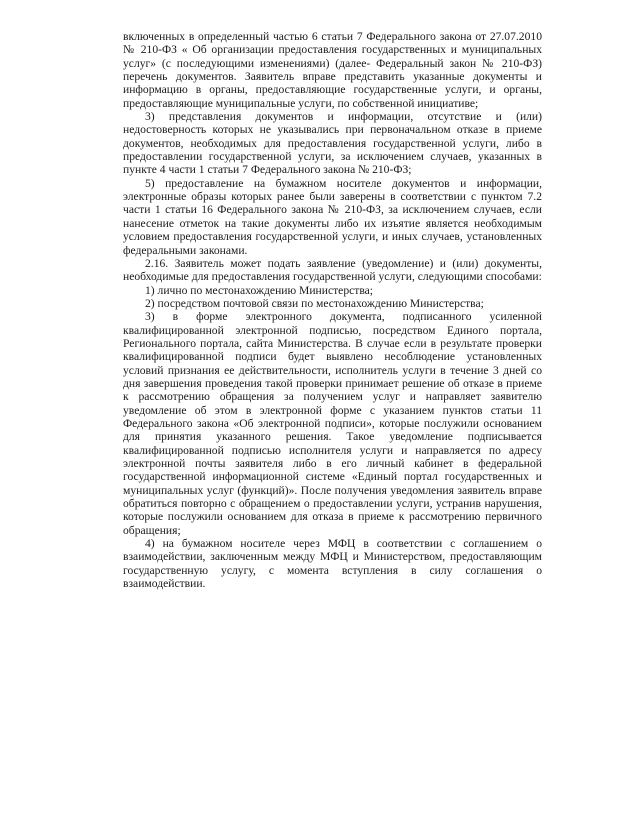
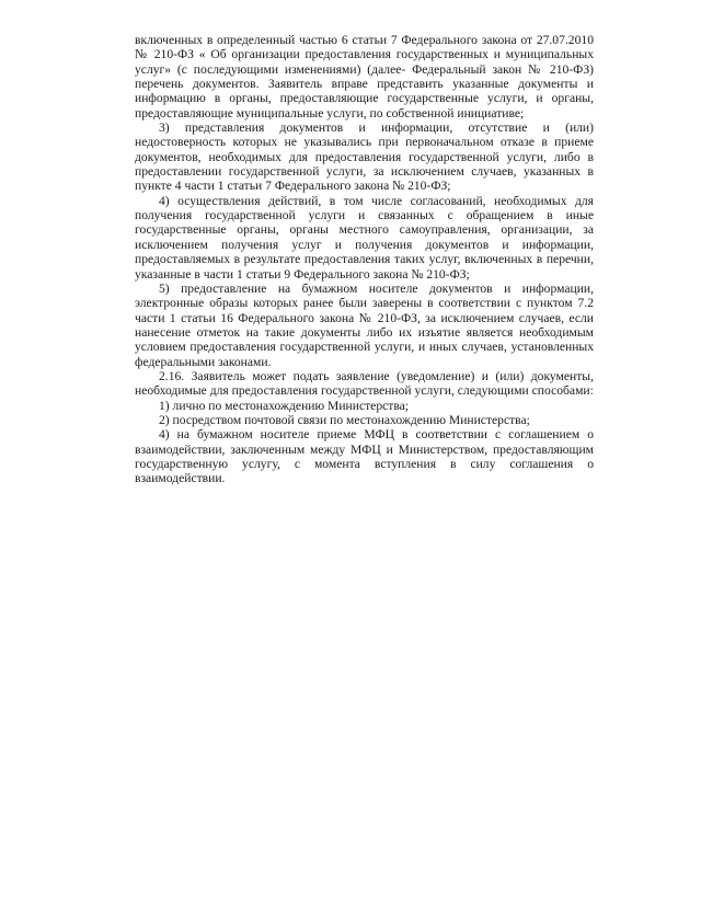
  включенных в определенный частью 6 статьи 7 Федерального закона от 27.07.2010 № 210-ФЗ « Об организации предоставления государственных и муниципальных услуг» (с последующими изменениями) (далее- Федеральный закон № 210-ФЗ) перечень документов. Заявитель вправе представить указанные документы и информацию в органы, предоставляющие государственные услуги, и органы, предоставляющие муниципальные услуги, по собственной инициативе;
  3) представления документов и информации, отсутствие и (или) недостоверность которых не указывались при первоначальном отказе в приеме документов, необходимых для предоставления государственной услуги, либо в предоставлении государственной услуги, за исключением случаев, указанных в пункте 4 части 1 статьи 7 Федерального закона № 210-ФЗ;
+ 4) осуществления действий, в том числе согласований, необходимых для получения государственной услуги и связанных с обращением в иные государственные органы, органы местного самоуправления, организации, за исключением получения услуг и получения документов и информации, предоставляемых в результате предоставления таких услуг, включенных в перечни, указанные в части 1 статьи 9 Федерального закона № 210-ФЗ;
  5) предоставление на бумажном носителе документов и информации, электронные образы которых ранее были заверены в соответствии с пунктом 7.2 части 1 статьи 16 Федерального закона № 210-ФЗ, за исключением случаев, если нанесение отметок на такие документы либо их изъятие является необходимым условием предоставления государственной услуги, и иных случаев, установленных федеральными законами.
  2.16. Заявитель может подать заявление (уведомление) и (или) документы, необходимые для предоставления государственной услуги, следующими способами:
  1) лично по местонахождению Министерства;
  2) посредством почтовой связи по местонахождению Министерства;
- 3) в форме электронного документа, подписанного усиленной квалифицированной электронной подписью, посредством Единого портала, Регионального портала, сайта Министерства. В случае если в результате проверки квалифицированной подписи будет выявлено несоблюдение установленных условий признания ее действительности, исполнитель услуги в течение 3 дней со дня завершения проведения такой проверки принимает решение об отказе в приеме к рассмотрению обращения за получением услуг и направляет заявителю уведомление об этом в электронной форме с указанием пунктов статьи 11 Федерального закона «Об электронной подписи», которые послужили основанием для принятия указанного решения. Такое уведомление подписывается квалифицированной подписью исполнителя услуги и направляется по адресу электронной почты заявителя либо в его личный кабинет в федеральной государственной информационной системе «Единый портал государственных и муниципальных услуг (функций)». После получения уведомления заявитель вправе обратиться повторно с обращением о предоставлении услуги, устранив нарушения, которые послужили основанием для отказа в приеме к рассмотрению первичного обращения;
- 4) на бумажном носителе через МФЦ в соответствии с соглашением о взаимодействии, заключенным между МФЦ и Министерством, предоставляющим государственную услугу, с момента вступления в силу соглашения о взаимодействии.
+ 4) на бумажном носителе приеме МФЦ в соответствии с соглашением о взаимодействии, заключенным между МФЦ и Министерством, предоставляющим государственную услугу, с момента вступления в силу соглашения о взаимодействии.
